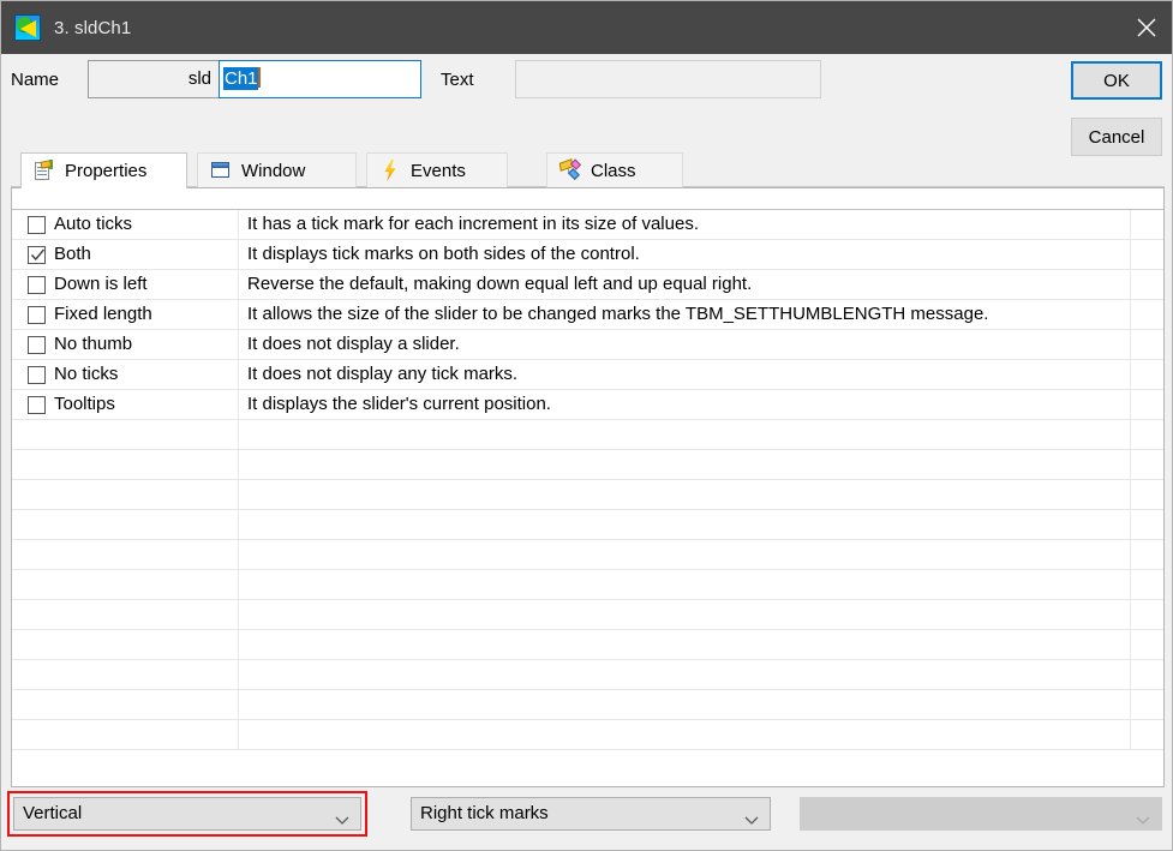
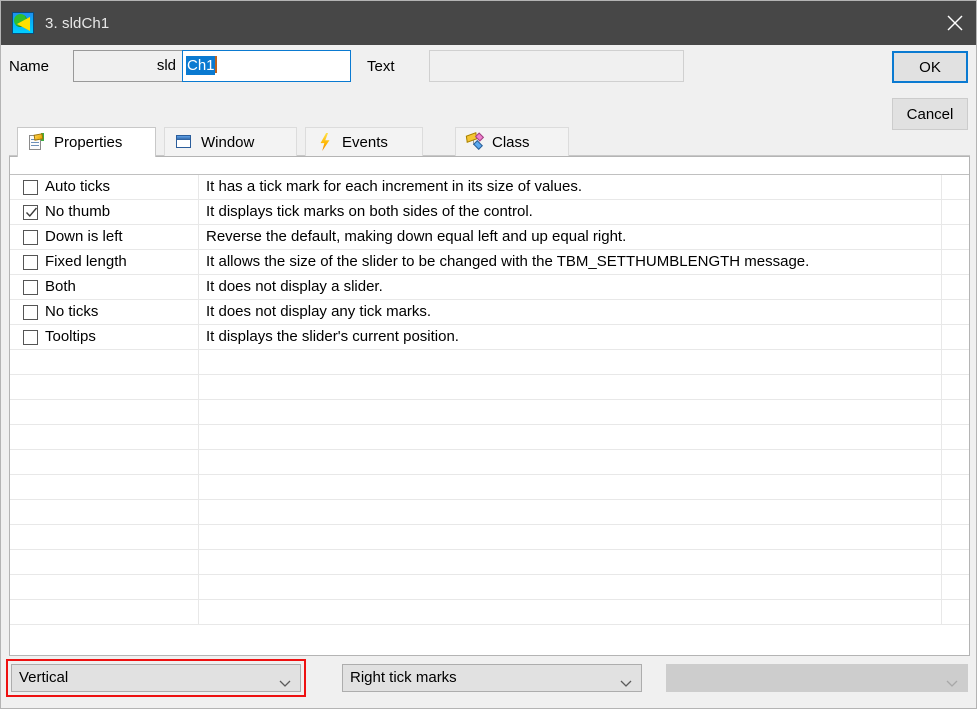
  3. sldCh1
  Name
  Text
  sld
  Ch1
  OK
  Cancel
  Properties
  Window
  Events
  Class
  Auto ticks
  It has a tick mark for each increment in its size of values.
- Both
+ No thumb
  It displays tick marks on both sides of the control.
  Down is left
  Reverse the default, making down equal left and up equal right.
  Fixed length
- It allows the size of the slider to be changed marks the TBM_SETTHUMBLENGTH message.
+ It allows the size of the slider to be changed with the TBM_SETTHUMBLENGTH message.
- No thumb
+ Both
  It does not display a slider.
  No ticks
  It does not display any tick marks.
  Tooltips
  It displays the slider's current position.
  Vertical
  Right tick marks
